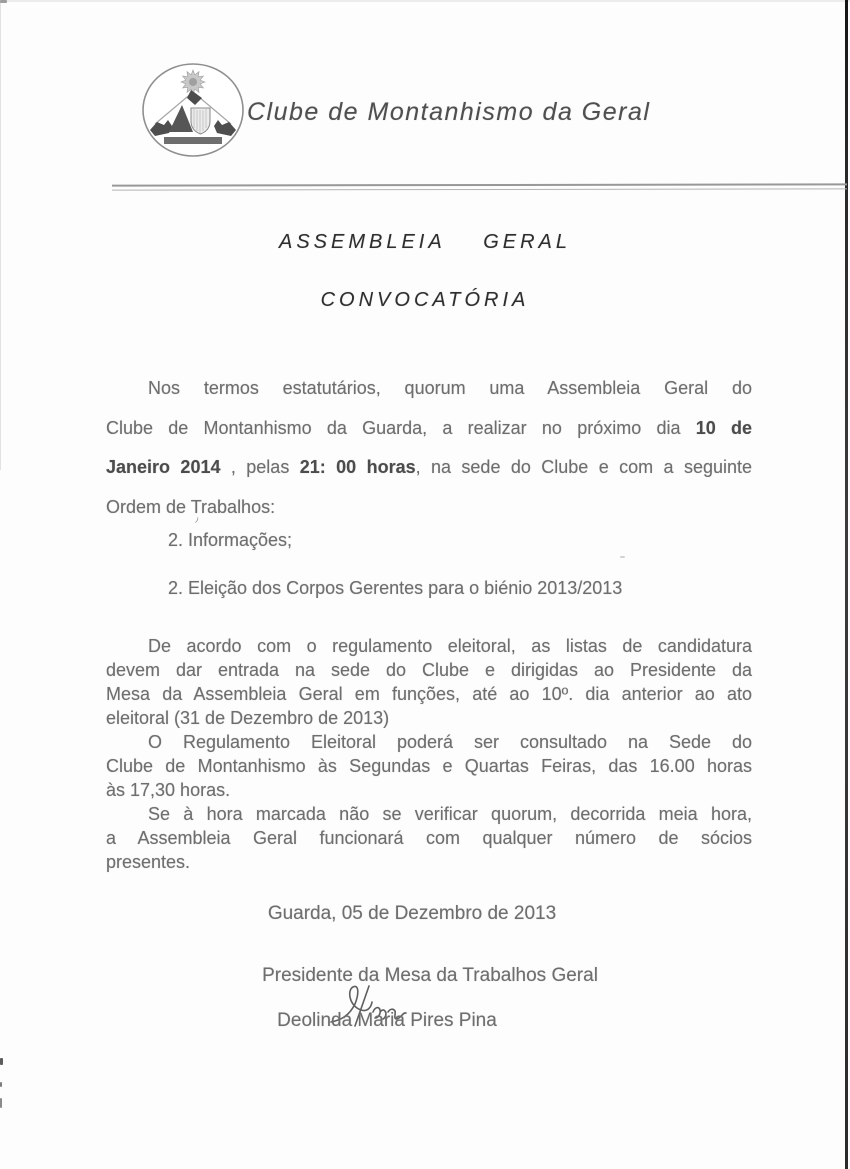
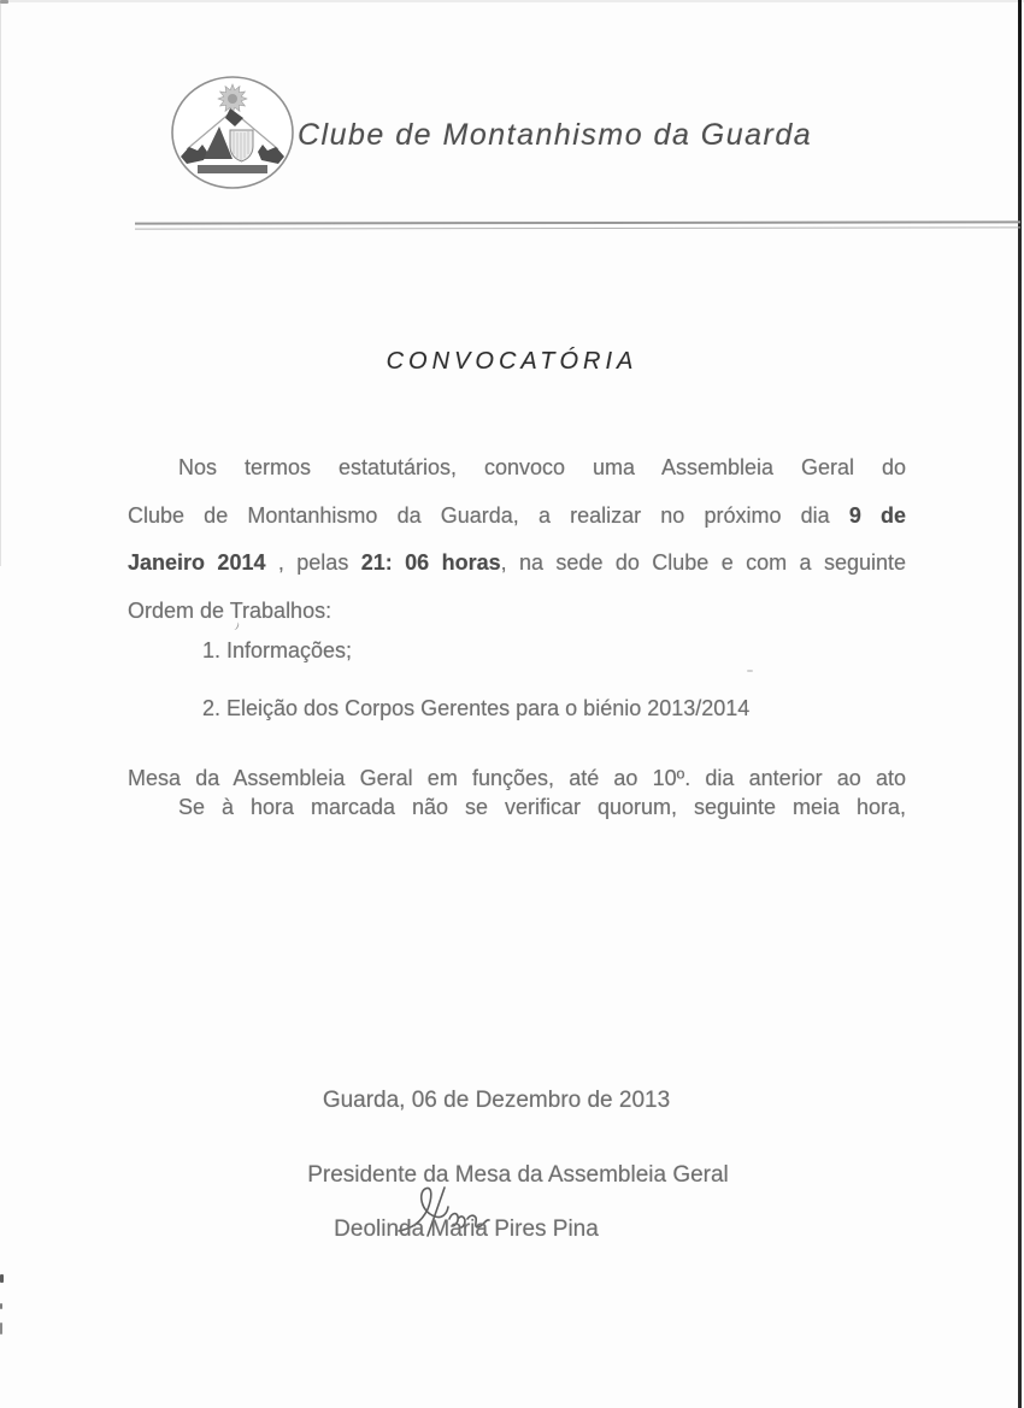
- Clube de Montanhismo da Geral
+ Clube de Montanhismo da Guarda
- ASSEMBLEIA GERAL
  CONVOCATÓRIA
- Nos termos estatutários, quorum uma Assembleia Geral do
+ Nos termos estatutários, convoco uma Assembleia Geral do
- Clube de Montanhismo da Guarda, a realizar no próximo dia 10 de
+ Clube de Montanhismo da Guarda, a realizar no próximo dia 9 de
- Janeiro 2014 , pelas 21: 00 horas, na sede do Clube e com a seguinte
+ Janeiro 2014 , pelas 21: 06 horas, na sede do Clube e com a seguinte
  Ordem de Trabalhos:
- 2. Informações;
+ 1. Informações;
- 2. Eleição dos Corpos Gerentes para o biénio 2013/2013
+ 2. Eleição dos Corpos Gerentes para o biénio 2013/2014
- De acordo com o regulamento eleitoral, as listas de candidatura
- devem dar entrada na sede do Clube e dirigidas ao Presidente da
  Mesa da Assembleia Geral em funções, até ao 10º. dia anterior ao ato
- eleitoral (31 de Dezembro de 2013)
- O Regulamento Eleitoral poderá ser consultado na Sede do
- Clube de Montanhismo às Segundas e Quartas Feiras, das 16.00 horas
- às 17,30 horas.
- Se à hora marcada não se verificar quorum, decorrida meia hora,
+ Se à hora marcada não se verificar quorum, seguinte meia hora,
- a Assembleia Geral funcionará com qualquer número de sócios
- presentes.
- Guarda, 05 de Dezembro de 2013
+ Guarda, 06 de Dezembro de 2013
- Presidente da Mesa da Trabalhos Geral
+ Presidente da Mesa da Assembleia Geral
  Deolinda Maria Pires Pina
